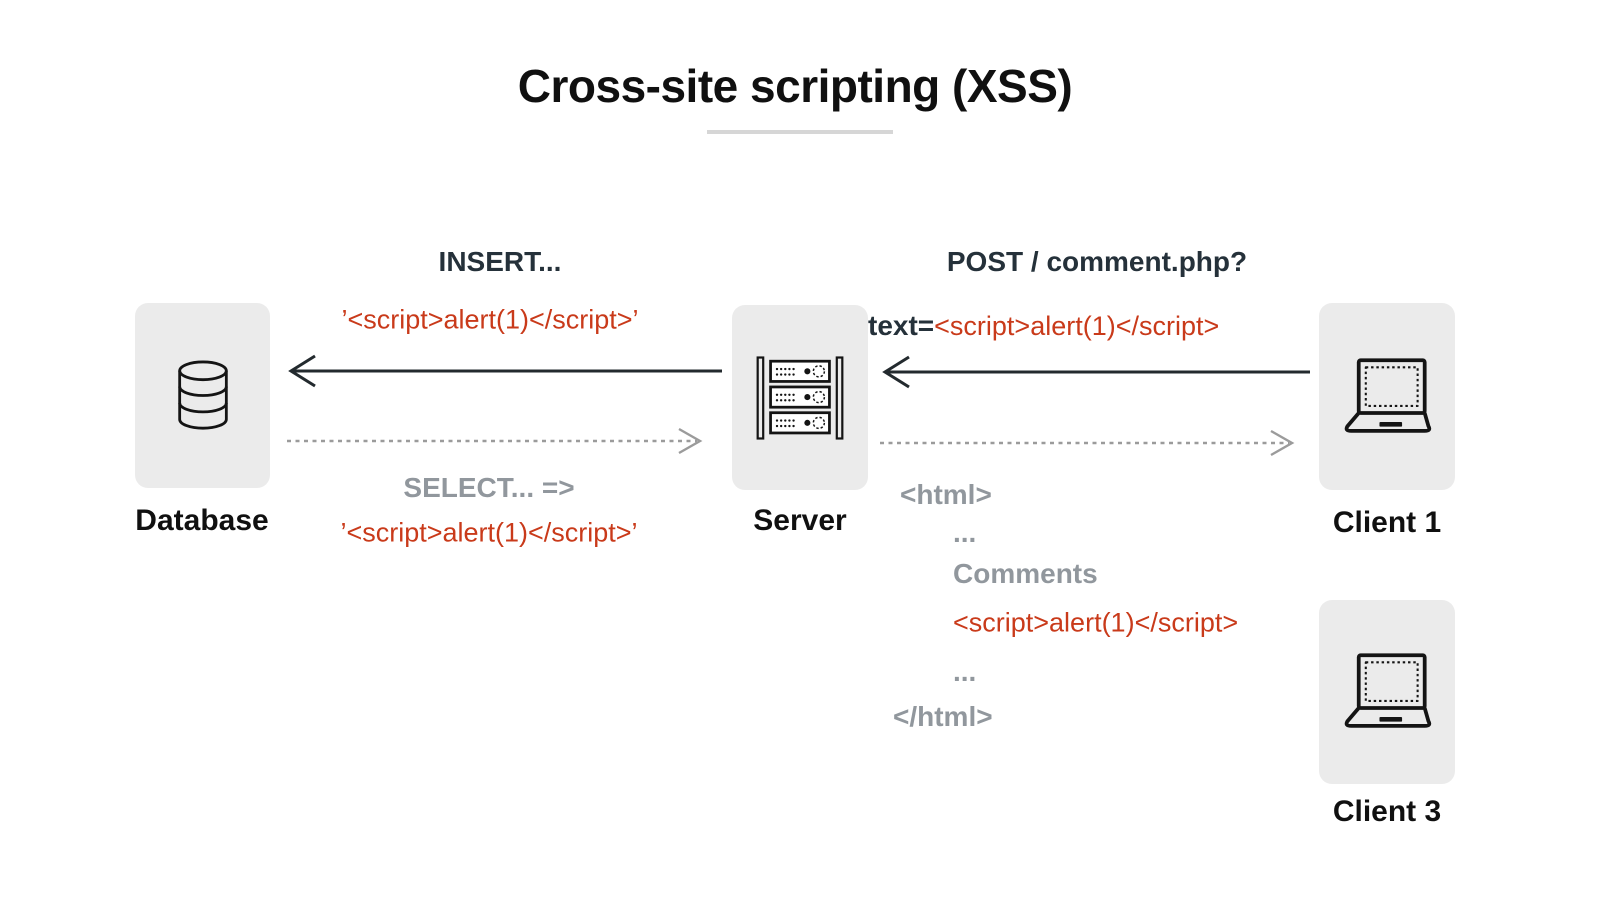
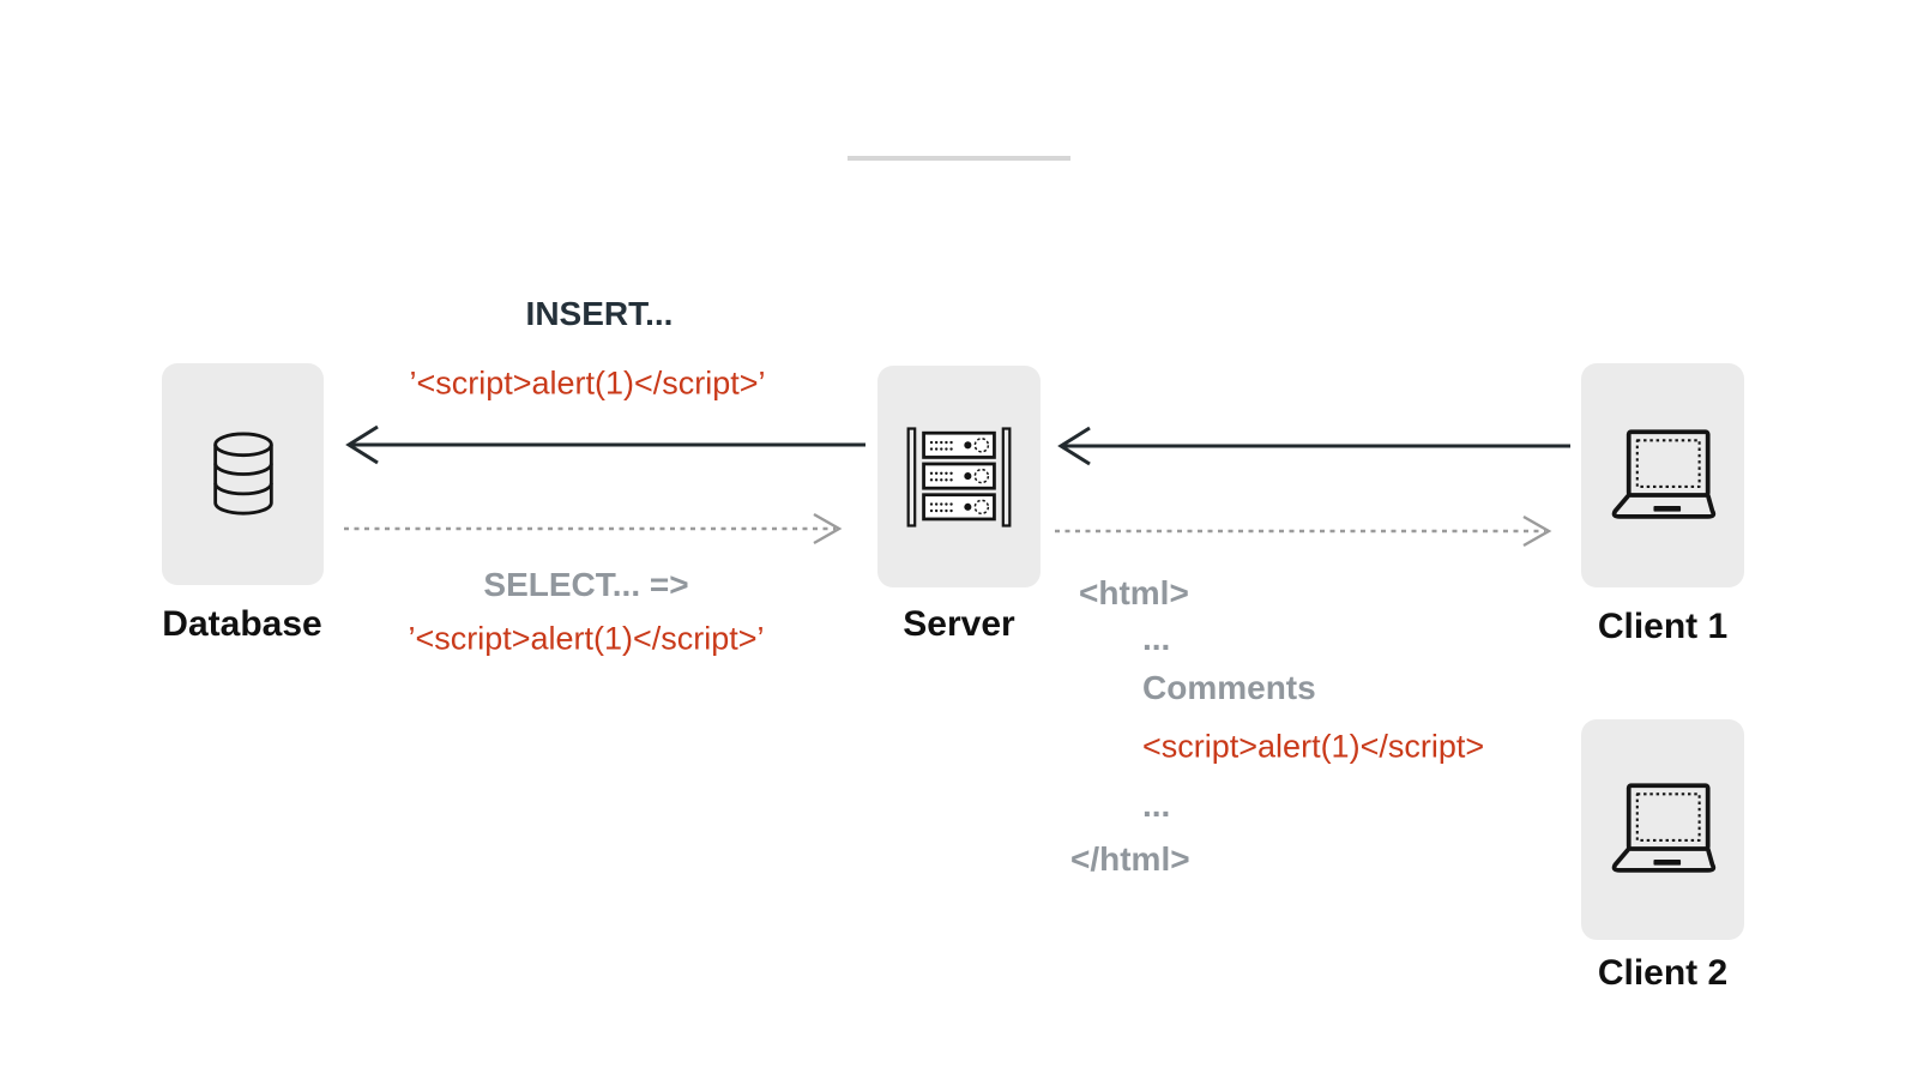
- Cross-site scripting (XSS)
  Database
  Server
  Client 1
- Client 3
+ Client 2
  INSERT...
  ’<script>alert(1)</script>’
  SELECT... =>
  ’<script>alert(1)</script>’
- POST / comment.php?
- text=<script>alert(1)</script>
  <html>
  ...
  Comments
  <script>alert(1)</script>
  ...
  </html>
